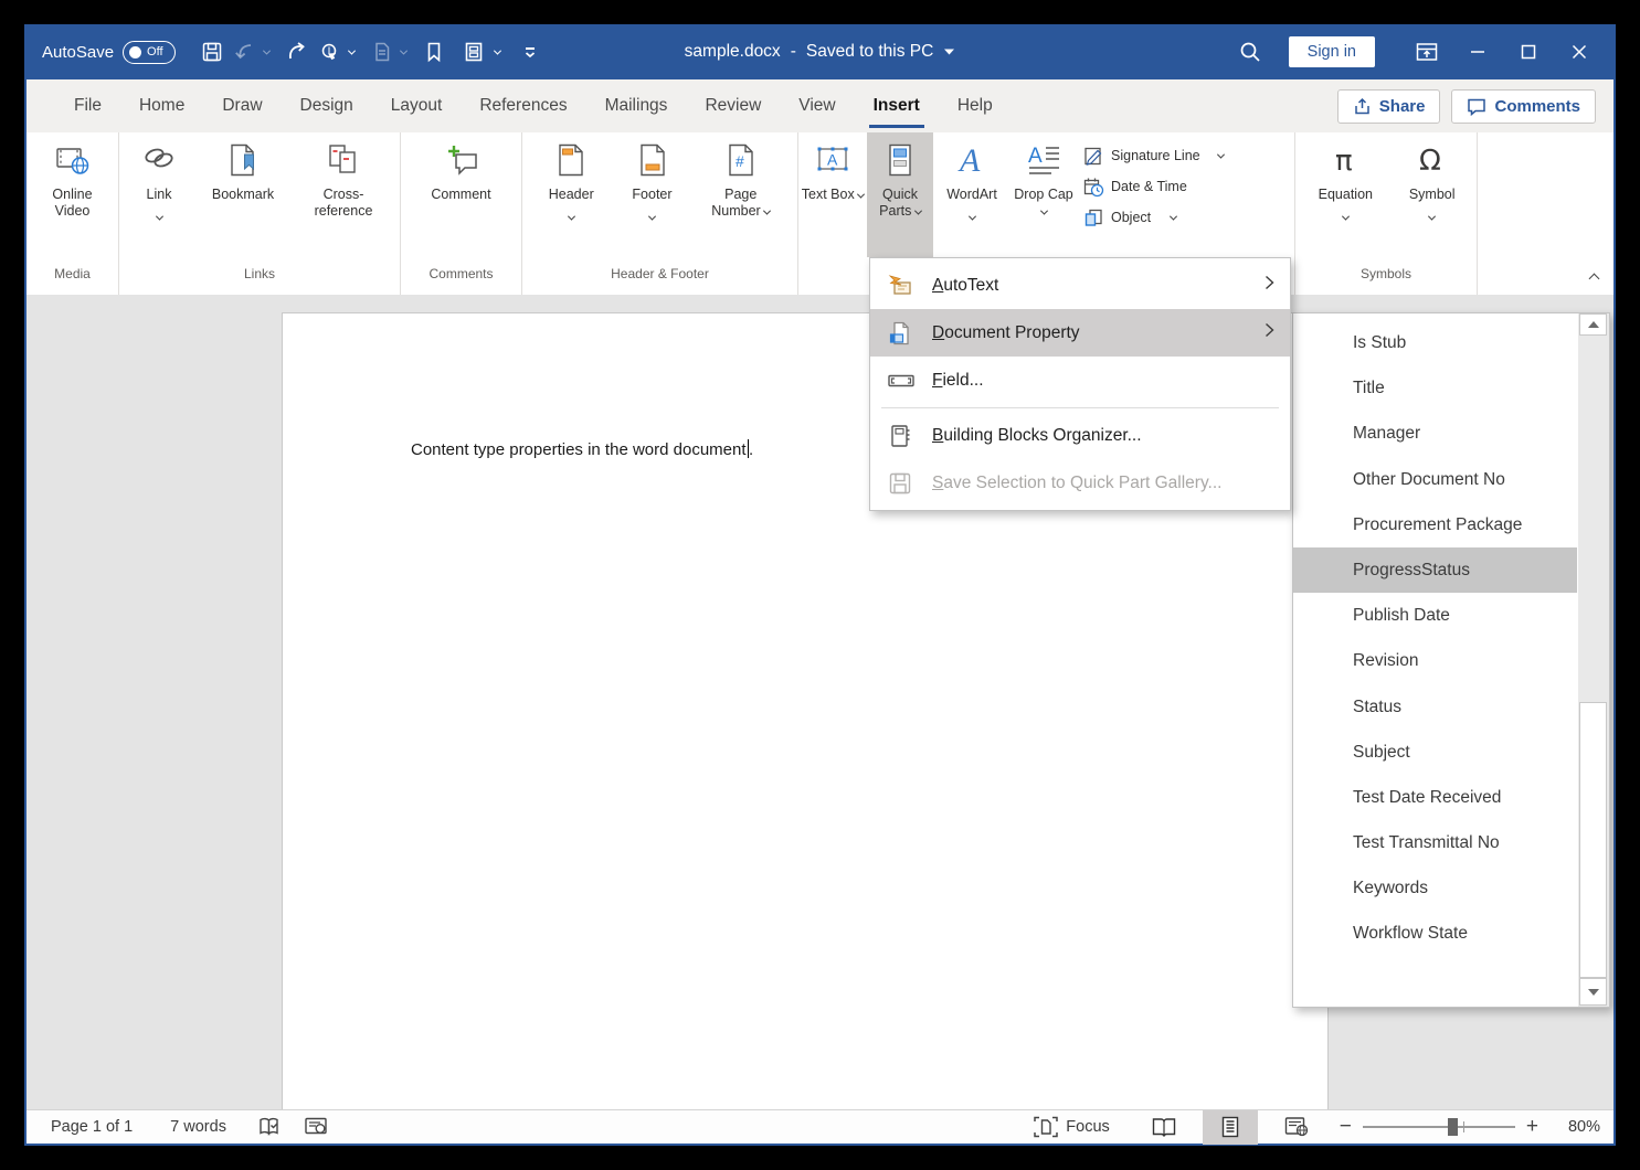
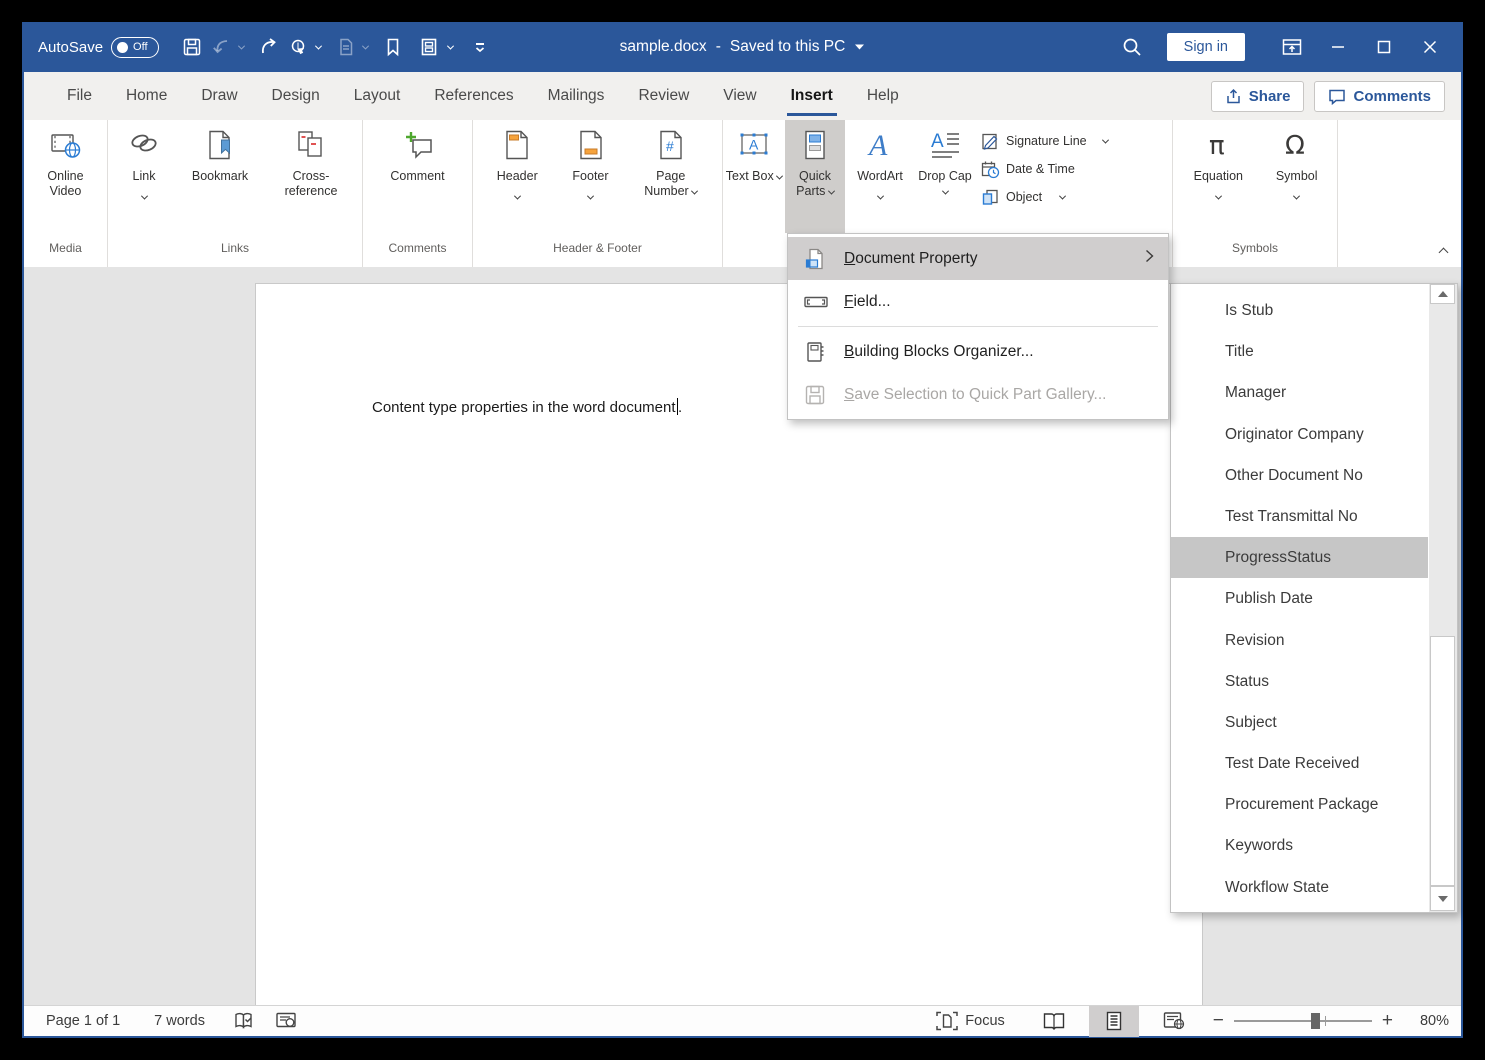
  AutoSave
  Off
  sample.docx
  -
  Saved to this PC
  Sign in
  File
  Home
  Draw
  Design
  Layout
  References
  Mailings
  Review
  View
  Insert
  Help
  Share
  Comments
  Online Video
  Media
  Link
  Bookmark
  Cross-reference
  Links
  Comment
  Comments
  Header
  Footer
  #
  Page Number
  Header & Footer
  A
  Text Box
  Quick Parts
  A
  WordArt
  A
  Drop Cap
  Signature Line
  Date & Time
  Object
  π
  Equation
  Ω
  Symbol
  Symbols
  Content type properties in the word document .
- AutoText
  Document Property
  Field...
  Building Blocks Organizer...
  Save Selection to Quick Part Gallery...
  Is Stub
  Title
  Manager
+ Originator Company
  Other Document No
- Procurement Package
+ Test Transmittal No
  ProgressStatus
  Publish Date
  Revision
  Status
  Subject
  Test Date Received
- Test Transmittal No
+ Procurement Package
  Keywords
  Workflow State
  Page 1 of 1
  7 words
  Focus
  −
  +
  80%
